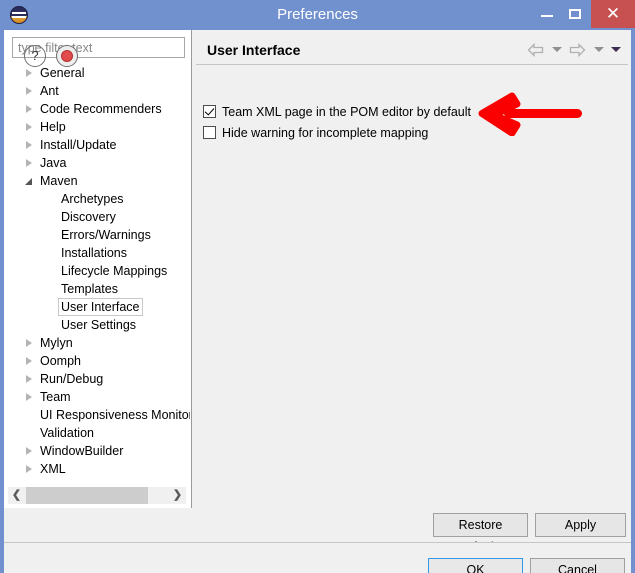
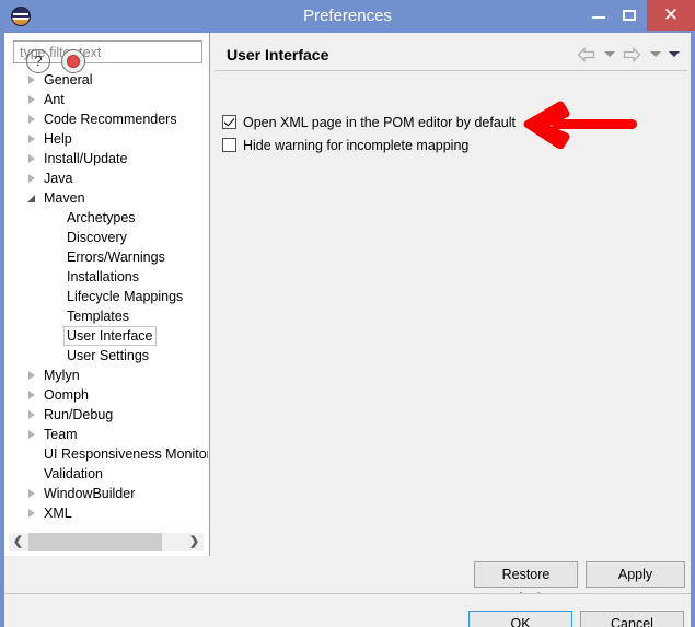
  Preferences
  ✕
  type filt ext
  General
  Ant
  Code Recommenders
  Help
  Install/Update
  Java
  Maven
  Archetypes
  Discovery
  Errors/Warnings
  Installations
  Lifecycle Mappings
  Templates
  User Interface
  User Settings
  Mylyn
  Oomph
  Run/Debug
  Team
  UI Responsiveness Monito
  Validation
  WindowBuilder
  XML
  ❮
  ❯
  User Interface
- Team XML page in the POM editor by default
+ Open XML page in the POM editor by default
  Hide warning for incomplete mapping
  Apply
  ?
  OK
  Cancel
